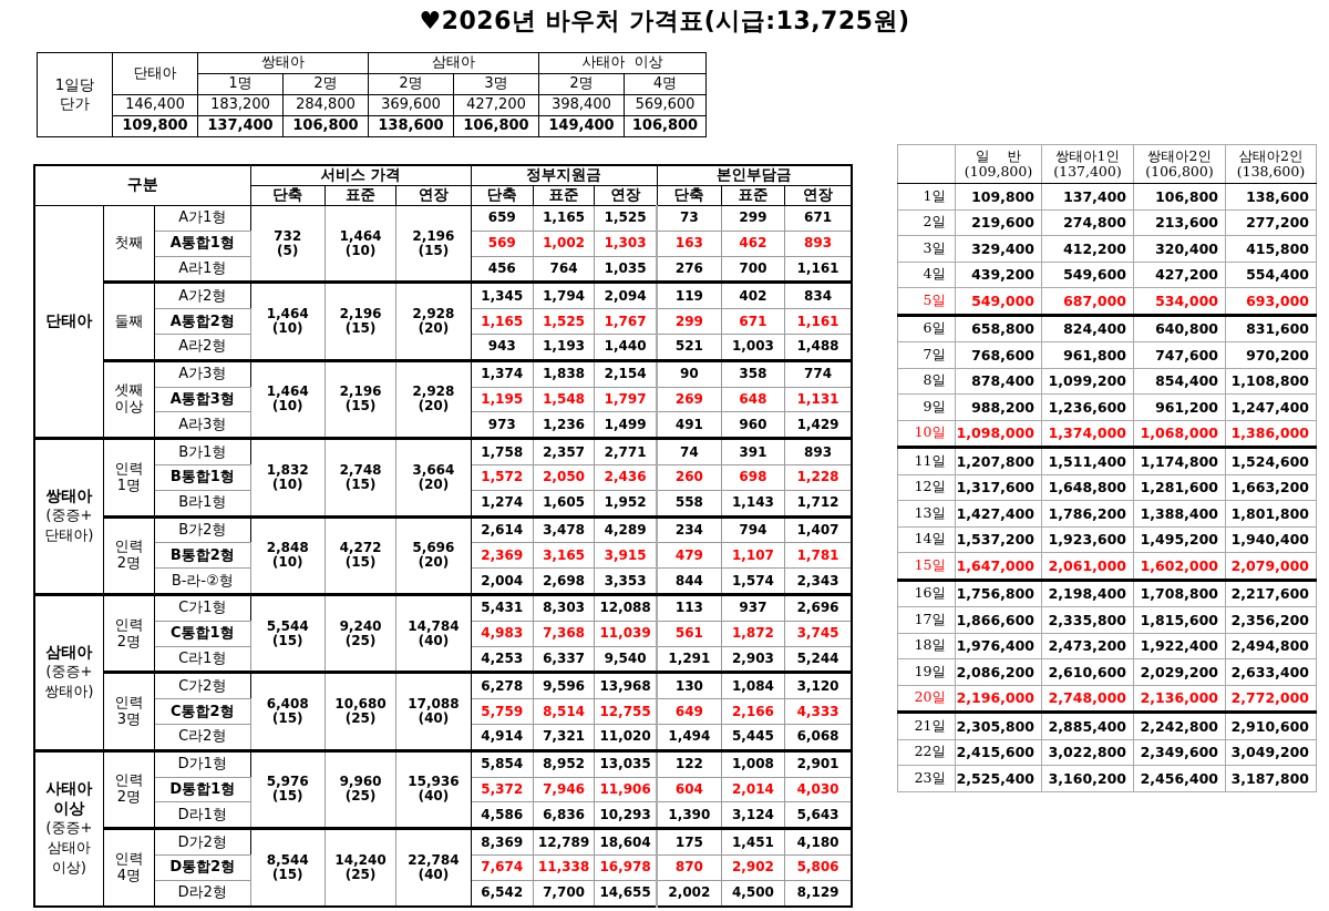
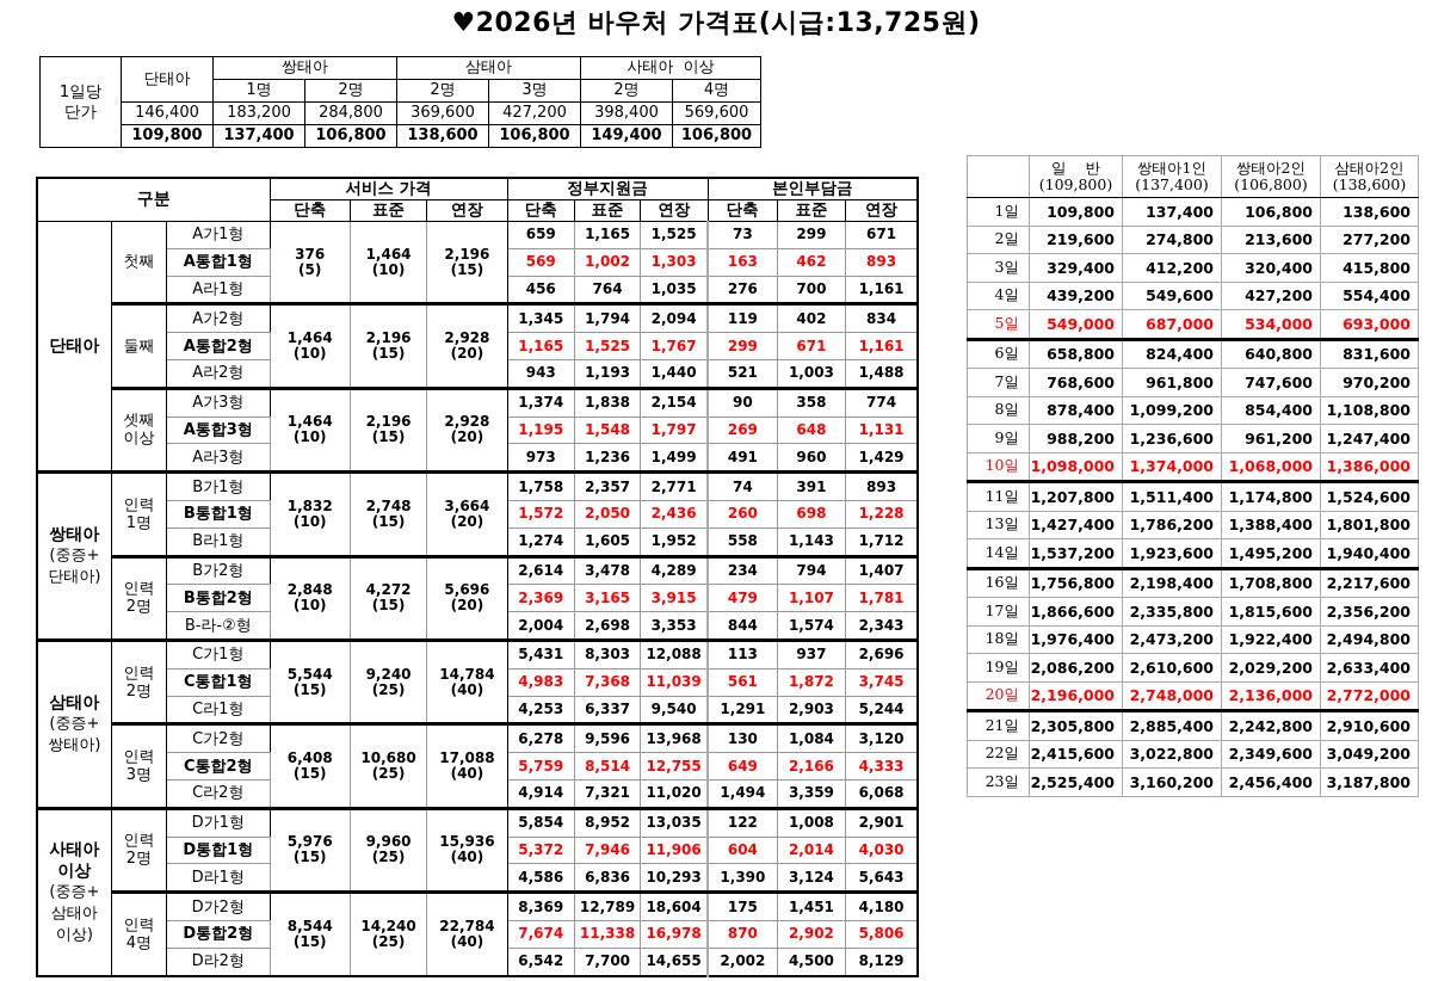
  ♥2026년 바우처 가격표(시급:13,725원)
  1일당 단가	단태아	쌍태아	삼태아	사태아 이상
  1명	2명	2명	3명	2명	4명
  146,400	183,200	284,800	369,600	427,200	398,400	569,600
  109,800	137,400	106,800	138,600	106,800	149,400	106,800
  구분	서비스 가격	정부지원금	본인부담금
  단축	표준	연장	단축	표준	연장	단축	표준	연장
- 단태아	첫째	A가1형	732(5)	1,464(10)	2,196(15)	659	1,165	1,525	73	299	671
+ 단태아	첫째	A가1형	376(5)	1,464(10)	2,196(15)	659	1,165	1,525	73	299	671
  A통합1형	569	1,002	1,303	163	462	893
  A라1형	456	764	1,035	276	700	1,161
  둘째	A가2형	1,464(10)	2,196(15)	2,928(20)	1,345	1,794	2,094	119	402	834
  A통합2형	1,165	1,525	1,767	299	671	1,161
  A라2형	943	1,193	1,440	521	1,003	1,488
  셋째이상	A가3형	1,464(10)	2,196(15)	2,928(20)	1,374	1,838	2,154	90	358	774
  A통합3형	1,195	1,548	1,797	269	648	1,131
  A라3형	973	1,236	1,499	491	960	1,429
  쌍태아(중증+단태아)	인력1명	B가1형	1,832(10)	2,748(15)	3,664(20)	1,758	2,357	2,771	74	391	893
  B통합1형	1,572	2,050	2,436	260	698	1,228
  B라1형	1,274	1,605	1,952	558	1,143	1,712
  인력2명	B가2형	2,848(10)	4,272(15)	5,696(20)	2,614	3,478	4,289	234	794	1,407
  B통합2형	2,369	3,165	3,915	479	1,107	1,781
  B-라-②형	2,004	2,698	3,353	844	1,574	2,343
  삼태아(중증+쌍태아)	인력2명	C가1형	5,544(15)	9,240(25)	14,784(40)	5,431	8,303	12,088	113	937	2,696
  C통합1형	4,983	7,368	11,039	561	1,872	3,745
  C라1형	4,253	6,337	9,540	1,291	2,903	5,244
  인력3명	C가2형	6,408(15)	10,680(25)	17,088(40)	6,278	9,596	13,968	130	1,084	3,120
  C통합2형	5,759	8,514	12,755	649	2,166	4,333
- C라2형	4,914	7,321	11,020	1,494	5,445	6,068
+ C라2형	4,914	7,321	11,020	1,494	3,359	6,068
  사태아이상(중증+삼태아이상)	인력2명	D가1형	5,976(15)	9,960(25)	15,936(40)	5,854	8,952	13,035	122	1,008	2,901
  D통합1형	5,372	7,946	11,906	604	2,014	4,030
  D라1형	4,586	6,836	10,293	1,390	3,124	5,643
  인력4명	D가2형	8,544(15)	14,240(25)	22,784(40)	8,369	12,789	18,604	175	1,451	4,180
  D통합2형	7,674	11,338	16,978	870	2,902	5,806
  D라2형	6,542	7,700	14,655	2,002	4,500	8,129
  	일 반(109,800)	쌍태아1인(137,400)	쌍태아2인(106,800)	삼태아2인(138,600)
  1일	109,800	137,400	106,800	138,600
  2일	219,600	274,800	213,600	277,200
  3일	329,400	412,200	320,400	415,800
  4일	439,200	549,600	427,200	554,400
  5일	549,000	687,000	534,000	693,000
  6일	658,800	824,400	640,800	831,600
  7일	768,600	961,800	747,600	970,200
  8일	878,400	1,099,200	854,400	1,108,800
  9일	988,200	1,236,600	961,200	1,247,400
  10일	1,098,000	1,374,000	1,068,000	1,386,000
  11일	1,207,800	1,511,400	1,174,800	1,524,600
- 12일	1,317,600	1,648,800	1,281,600	1,663,200
  13일	1,427,400	1,786,200	1,388,400	1,801,800
  14일	1,537,200	1,923,600	1,495,200	1,940,400
- 15일	1,647,000	2,061,000	1,602,000	2,079,000
  16일	1,756,800	2,198,400	1,708,800	2,217,600
  17일	1,866,600	2,335,800	1,815,600	2,356,200
  18일	1,976,400	2,473,200	1,922,400	2,494,800
  19일	2,086,200	2,610,600	2,029,200	2,633,400
  20일	2,196,000	2,748,000	2,136,000	2,772,000
  21일	2,305,800	2,885,400	2,242,800	2,910,600
  22일	2,415,600	3,022,800	2,349,600	3,049,200
  23일	2,525,400	3,160,200	2,456,400	3,187,800
